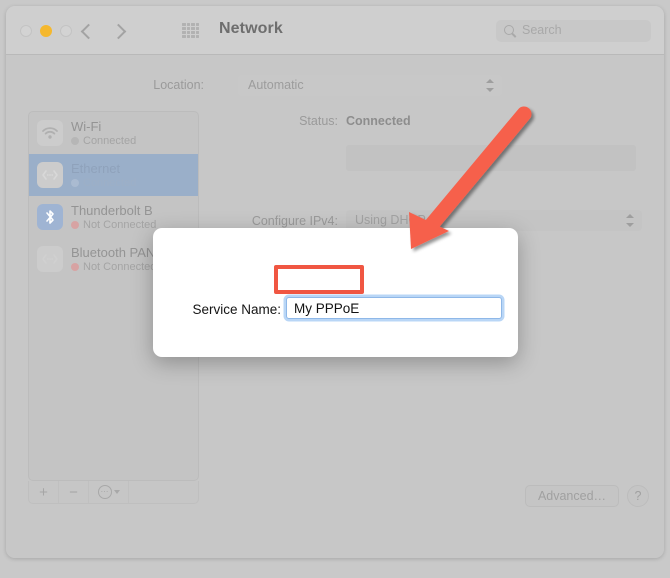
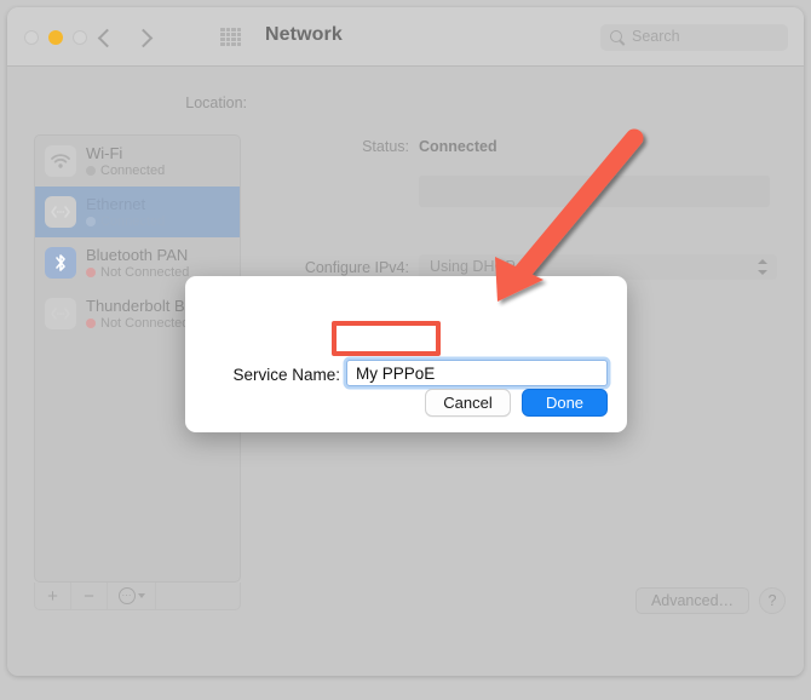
  Network
  Search
  Location:
- Automatic
  Wi-Fi
  Connected
- Thunderbolt B
+ Bluetooth PAN
  Not Connected
- Bluetooth PAN
+ Thunderbolt B
  Not Connecte
  +
  ⋯
  Status:
  Connected
  Configure IPv4:
  Using DH
  Advanced…
  ?
  Service Name:
  My PPPoE
+ Cancel
+ Done
